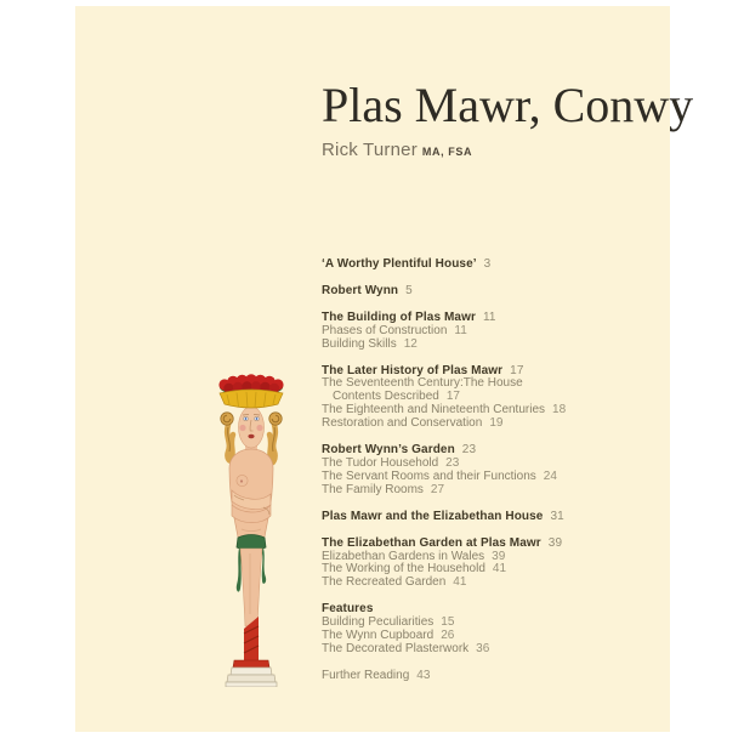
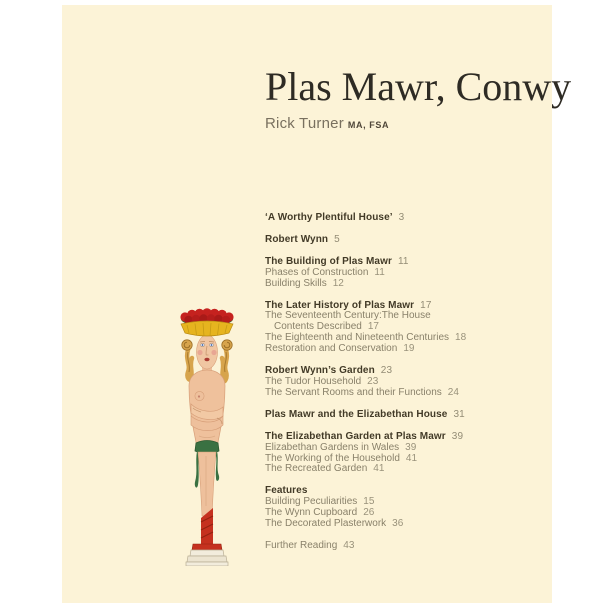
  Plas Mawr, Conwy
  Rick Turner MA, FSA
  ‘A Worthy Plentiful House’ 3
  Robert Wynn 5
  The Building of Plas Mawr 11
  Phases of Construction 11
  Building Skills 12
  The Later History of Plas Mawr 17
  The Seventeenth Century:The House
  Contents Described 17
  The Eighteenth and Nineteenth Centuries 18
  Restoration and Conservation 19
  Robert Wynn’s Garden 23
  The Tudor Household 23
  The Servant Rooms and their Functions 24
- The Family Rooms 27
  Plas Mawr and the Elizabethan House 31
  The Elizabethan Garden at Plas Mawr 39
  Elizabethan Gardens in Wales 39
  The Working of the Household 41
  The Recreated Garden 41
  Features
  Building Peculiarities 15
  The Wynn Cupboard 26
  The Decorated Plasterwork 36
  Further Reading 43
